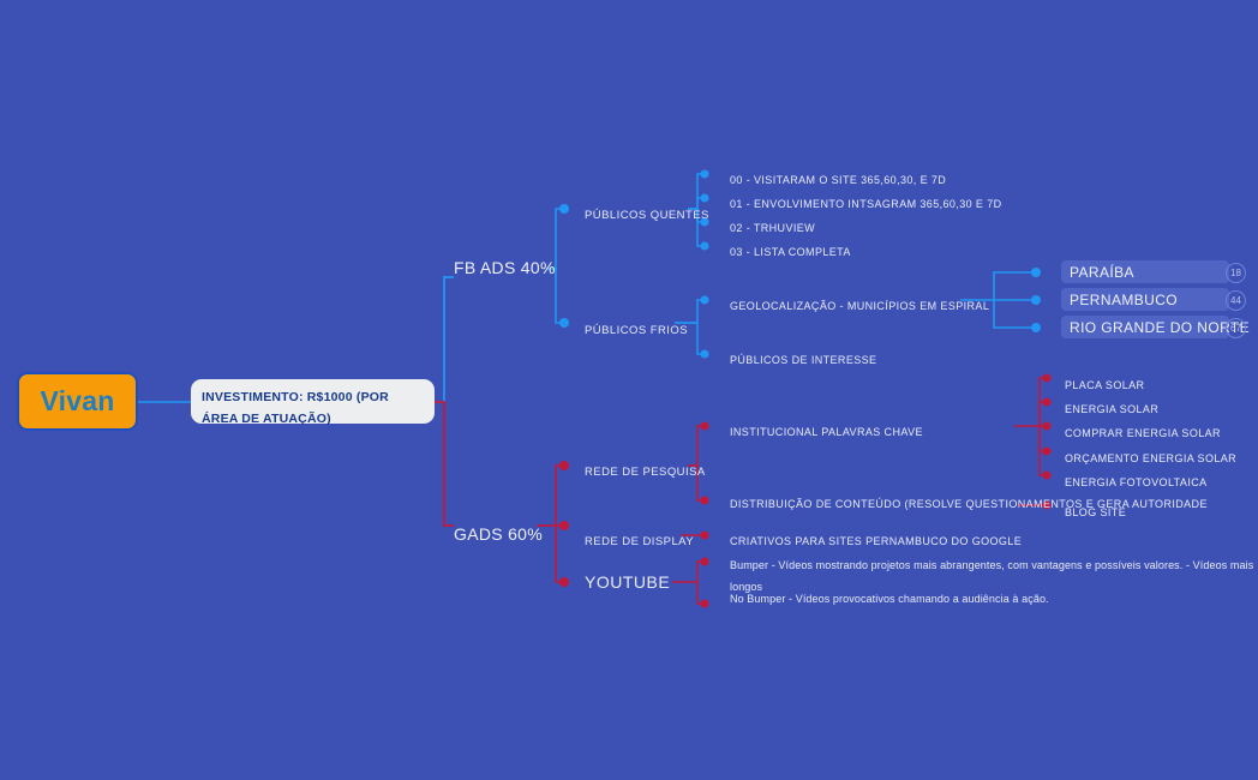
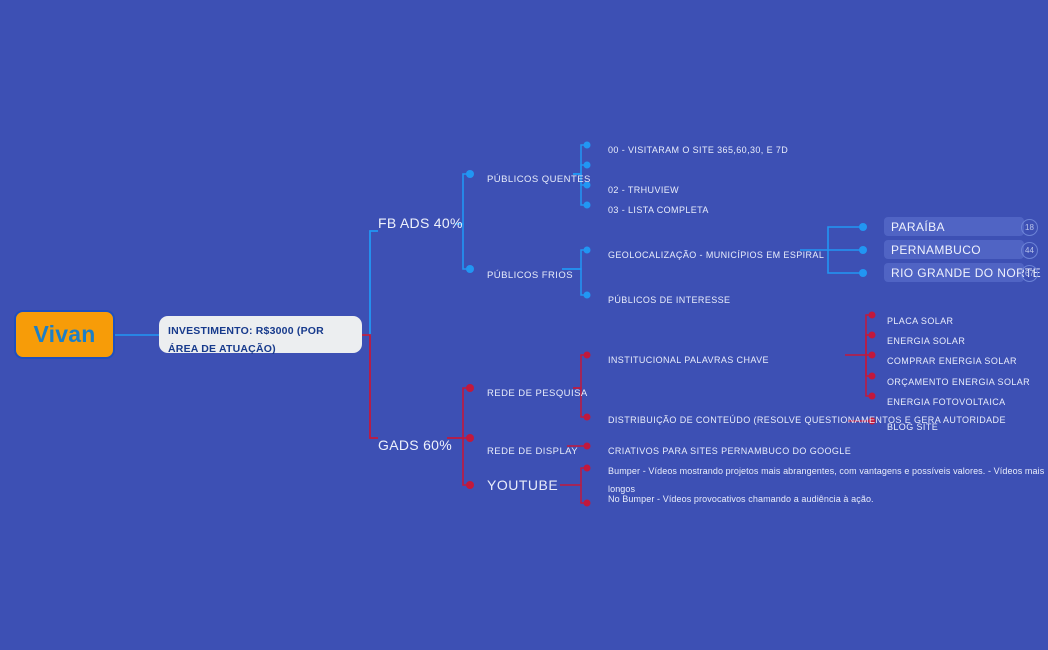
  Vivan
- INVESTIMENTO: R$1000 (POR ÁREA DE ATUAÇÃO)
+ INVESTIMENTO: R$3000 (POR ÁREA DE ATUAÇÃO)
  FB ADS 40%
  GADS 60%
  PÚBLICOS QUENTES
  PÚBLICOS FRIOS
  00 - VISITARAM O SITE 365,60,30, E 7D
- 01 - ENVOLVIMENTO INTSAGRAM 365,60,30 E 7D
  02 - TRHUVIEW
  03 - LISTA COMPLETA
  GEOLOCALIZAÇÃO - MUNICÍPIOS EM ESPIRAL
  PÚBLICOS DE INTERESSE
  PARAÍBA
  18
  PERNAMBUCO
  44
  RIO GRANDE DO NORTE
  67
  REDE DE PESQUISA
  REDE DE DISPLAY
  YOUTUBE
  INSTITUCIONAL PALAVRAS CHAVE
  DISTRIBUIÇÃO DE CONTEÚDO (RESOLVE QUESTIONAMENTOS E GERA AUTORIDADE
  CRIATIVOS PARA SITES PERNAMBUCO DO GOOGLE
  Bumper - Vídeos mostrando projetos mais abrangentes, com vantagens e possíveis valores. - Vídeos mais longos
  No Bumper - Vídeos provocativos chamando a audiência à ação.
  PLACA SOLAR
  ENERGIA SOLAR
  COMPRAR ENERGIA SOLAR
  ORÇAMENTO ENERGIA SOLAR
  ENERGIA FOTOVOLTAICA
  BLOG SITE
